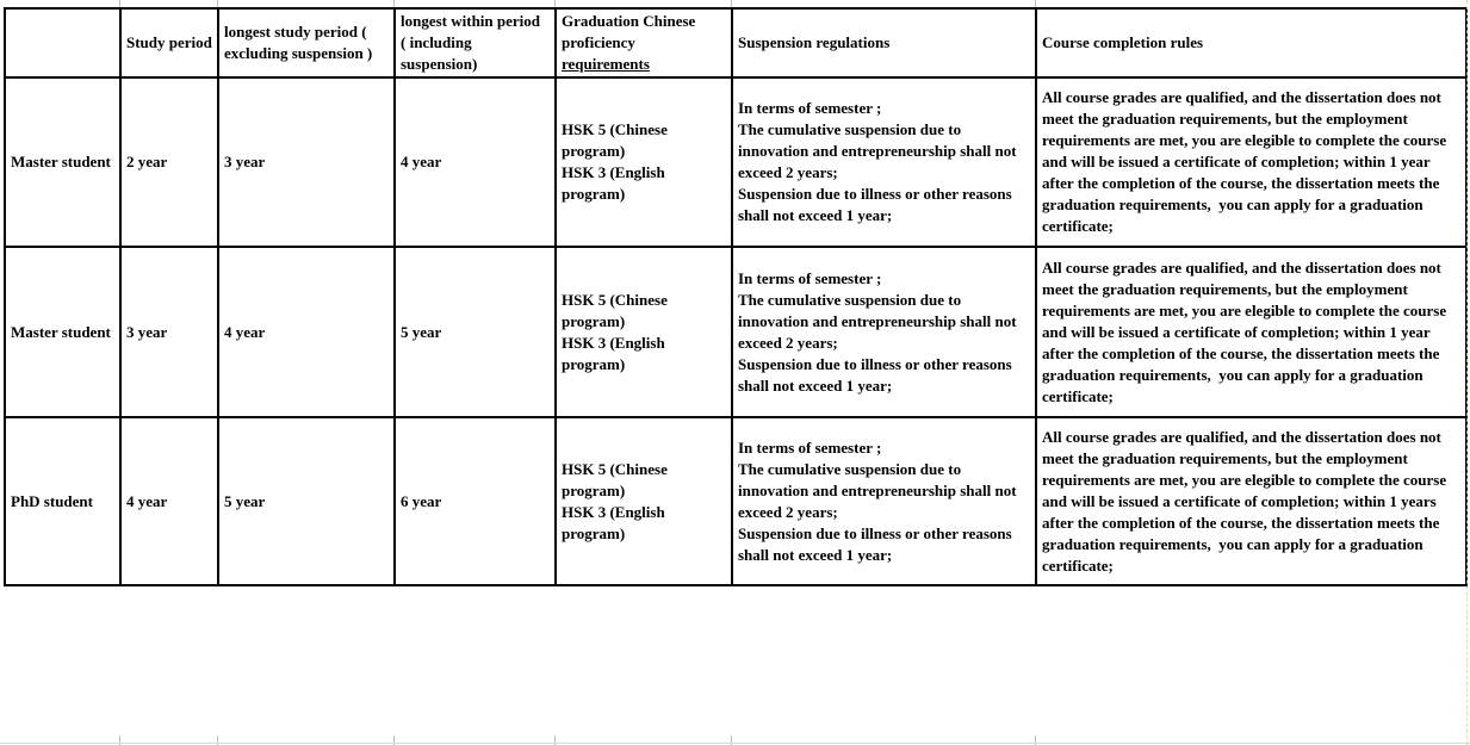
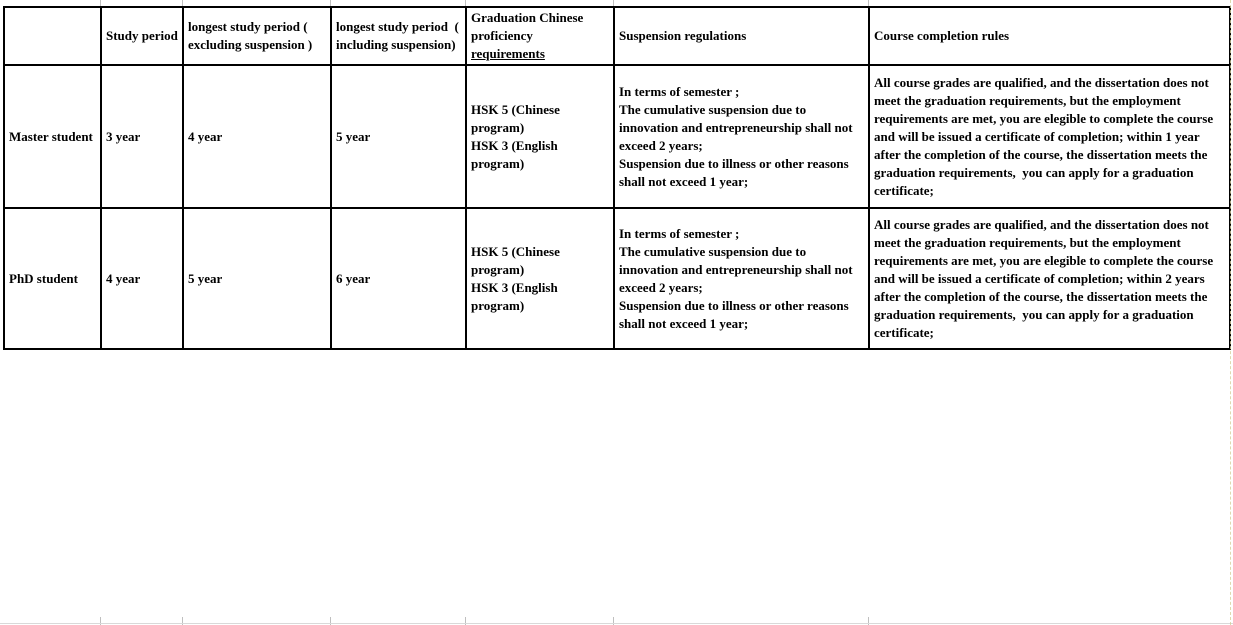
- 	Study period	longest study period ( excluding suspension )	longest within period ( including suspension)	Graduation Chinese proficiency requirements	Suspension regulations	Course completion rules
+ 	Study period	longest study period ( excluding suspension )	longest study period ( including suspension)	Graduation Chinese proficiency requirements	Suspension regulations	Course completion rules
- Master student	2 year	3 year	4 year	HSK 5 (Chinese program) HSK 3 (English program)	In terms of semester ; The cumulative suspension due to innovation and entrepreneurship shall not exceed 2 years; Suspension due to illness or other reasons shall not exceed 1 year;	All course grades are qualified, and the dissertation does not meet the graduation requirements, but the employment requirements are met, you are elegible to complete the course and will be issued a certificate of completion; within 1 year after the completion of the course, the dissertation meets the graduation requirements, you can apply for a graduation certificate;
  Master student	3 year	4 year	5 year	HSK 5 (Chinese program) HSK 3 (English program)	In terms of semester ; The cumulative suspension due to innovation and entrepreneurship shall not exceed 2 years; Suspension due to illness or other reasons shall not exceed 1 year;	All course grades are qualified, and the dissertation does not meet the graduation requirements, but the employment requirements are met, you are elegible to complete the course and will be issued a certificate of completion; within 1 year after the completion of the course, the dissertation meets the graduation requirements, you can apply for a graduation certificate;
- PhD student	4 year	5 year	6 year	HSK 5 (Chinese program) HSK 3 (English program)	In terms of semester ; The cumulative suspension due to innovation and entrepreneurship shall not exceed 2 years; Suspension due to illness or other reasons shall not exceed 1 year;	All course grades are qualified, and the dissertation does not meet the graduation requirements, but the employment requirements are met, you are elegible to complete the course and will be issued a certificate of completion; within 1 years after the completion of the course, the dissertation meets the graduation requirements, you can apply for a graduation certificate;
+ PhD student	4 year	5 year	6 year	HSK 5 (Chinese program) HSK 3 (English program)	In terms of semester ; The cumulative suspension due to innovation and entrepreneurship shall not exceed 2 years; Suspension due to illness or other reasons shall not exceed 1 year;	All course grades are qualified, and the dissertation does not meet the graduation requirements, but the employment requirements are met, you are elegible to complete the course and will be issued a certificate of completion; within 2 years after the completion of the course, the dissertation meets the graduation requirements, you can apply for a graduation certificate;
